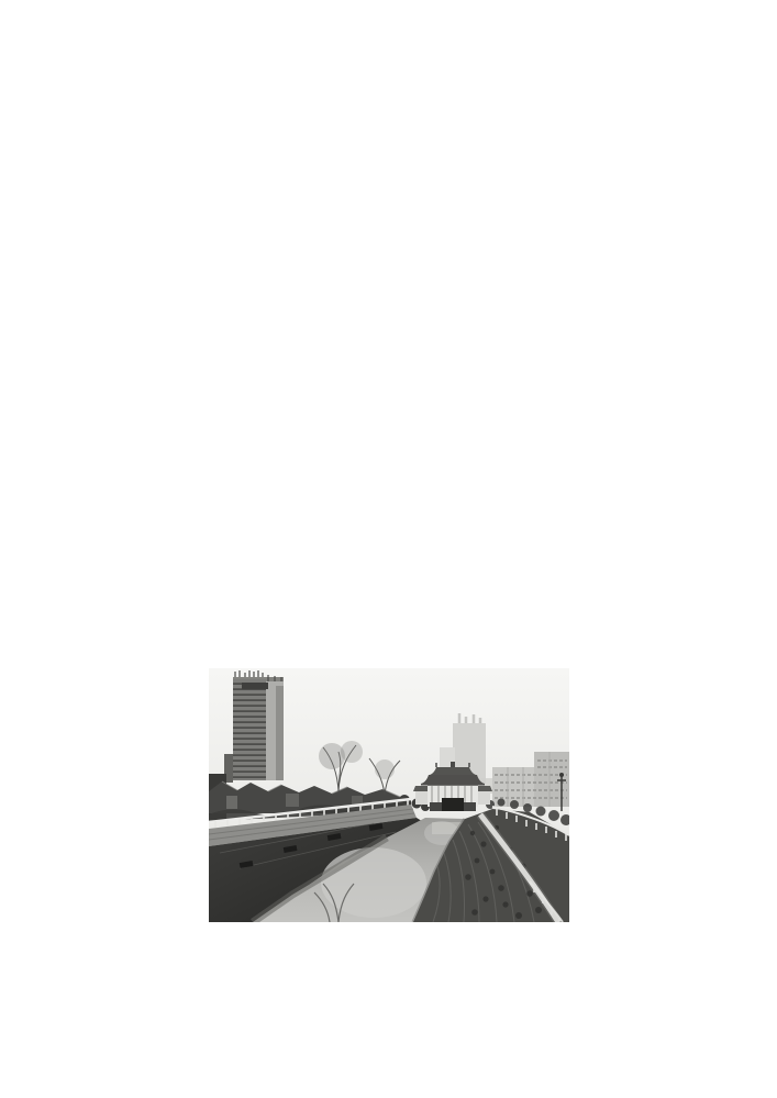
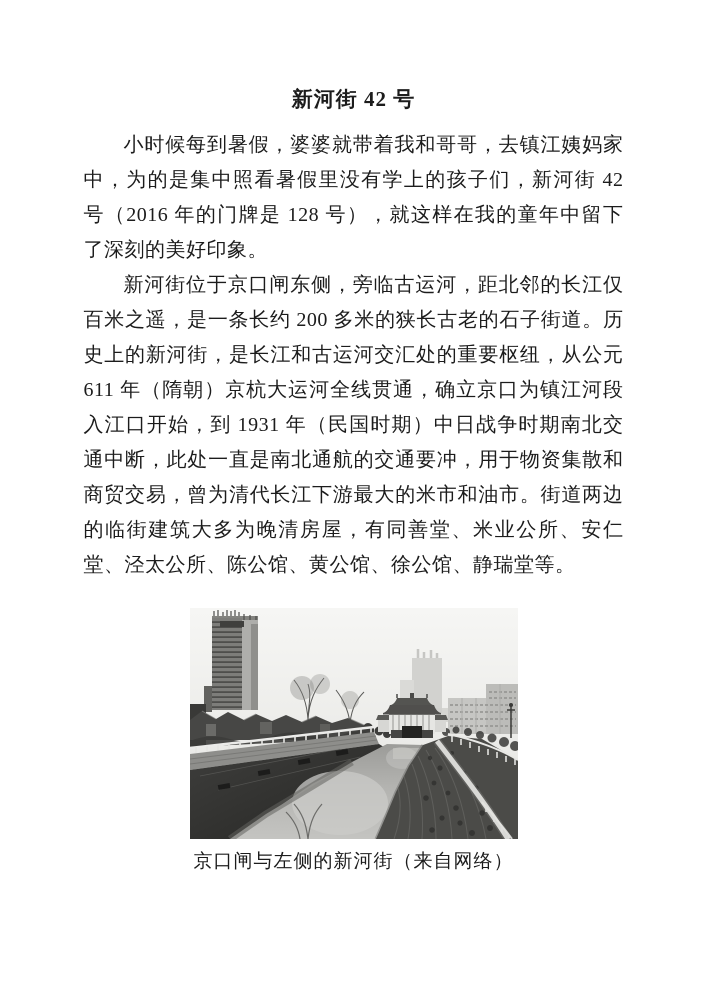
+ 新河街 42 号
+ 小时候每到暑假，婆婆就带着我和哥哥，去镇江姨妈家中，为的是集中照看暑假里没有学上的孩子们，新河街 42 号（2016 年的门牌是 128 号），就这样在我的童年中留下了深刻的美好印象。
+ 新河街位于京口闸东侧，旁临古运河，距北邻的长江仅百米之遥，是一条长约 200 多米的狭长古老的石子街道。历史上的新河街，是长江和古运河交汇处的重要枢纽，从公元 611 年（隋朝）京杭大运河全线贯通，确立京口为镇江河段入江口开始，到 1931 年（民国时期）中日战争时期南北交通中断，此处一直是南北通航的交通要冲，用于物资集散和商贸交易，曾为清代长江下游最大的米市和油市。街道两边的临街建筑大多为晚清房屋，有同善堂、米业公所、安仁堂、泾太公所、陈公馆、黄公馆、徐公馆、静瑞堂等。
+ 京口闸与左侧的新河街（来自网络）
